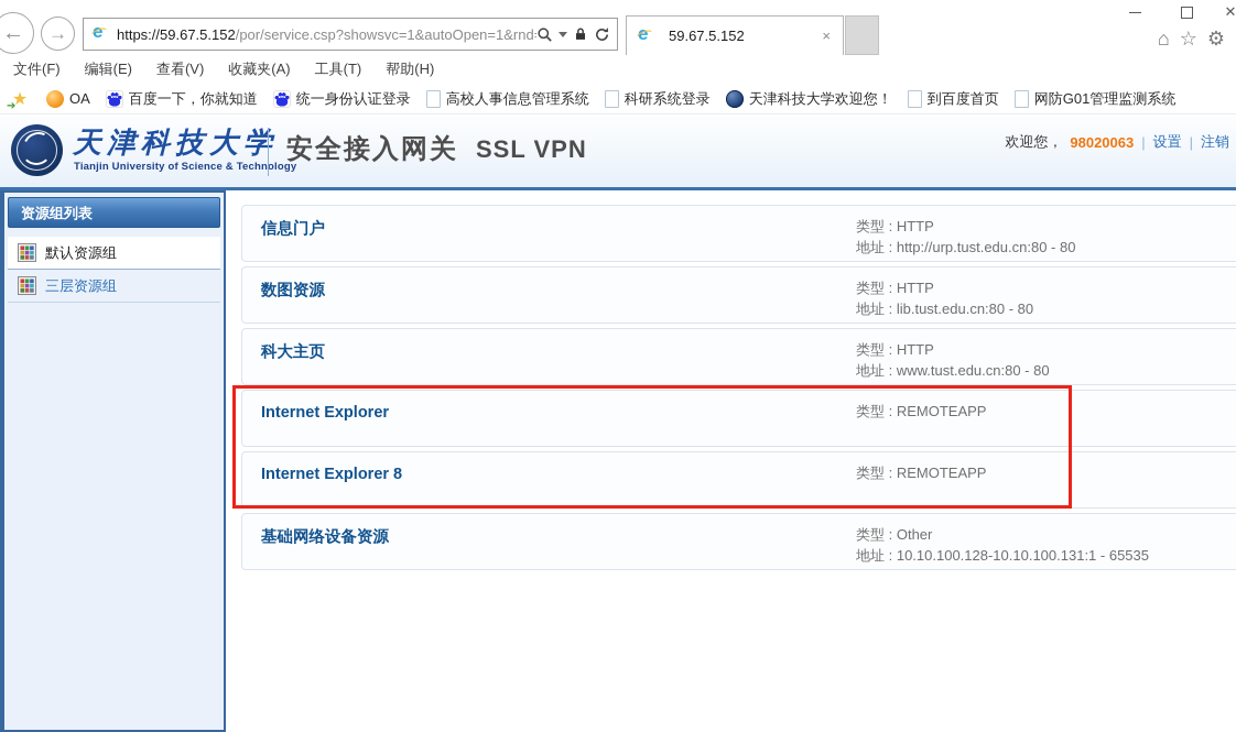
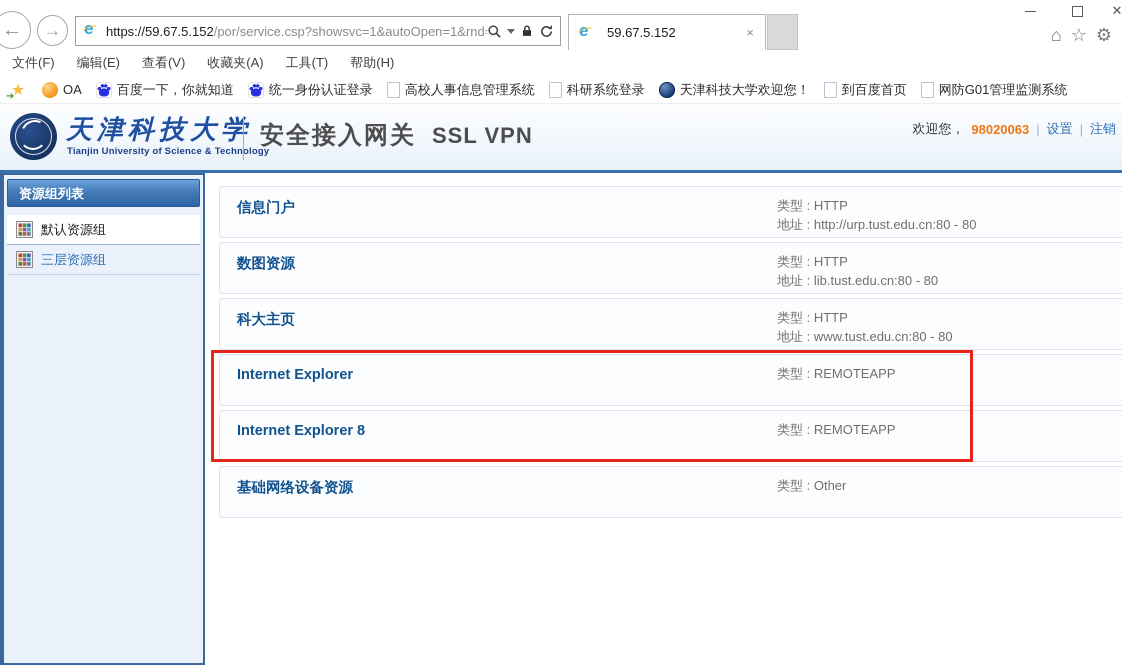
  ←
  →
  e
  https://59.67.5.152/por/service.csp?showsvc=1&autoOpen=1&rnd
  e
  59.67.5.152
  ×
  ✕
  ⌂
  ☆
  ⚙
  文件(F)
  编辑(E)
  查看(V)
  收藏夹(A)
  工具(T)
  帮助(H)
  ★
  ➔
  OA
  百度一下，你就知道
  统一身份认证登录
  高校人事信息管理系统
  科研系统登录
  天津科技大学欢迎您！
  到百度首页
  网防G01管理监测系统
  天津科技大学
  Tianjin University of Science & Technology
  安全接入网关
  SSL VPN
  欢迎您，
  98020063
  |
  设置
  |
  注销
  资源组列表
  默认资源组
  三层资源组
  信息门户
  类型 : HTTP
  地址 : http://urp.tust.edu.cn:80 - 80
  数图资源
  类型 : HTTP
  地址 : lib.tust.edu.cn:80 - 80
  科大主页
  类型 : HTTP
  地址 : www.tust.edu.cn:80 - 80
  Internet Explorer
  类型 : REMOTEAPP
  Internet Explorer 8
  类型 : REMOTEAPP
  基础网络设备资源
  类型 : Other
- 地址 : 10.10.100.128-10.10.100.131:1 - 65535
